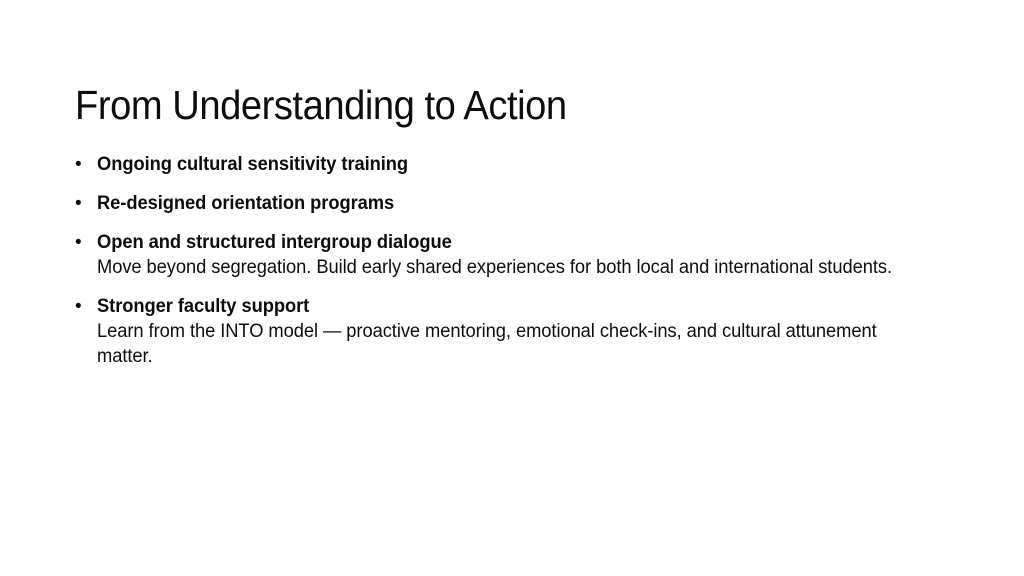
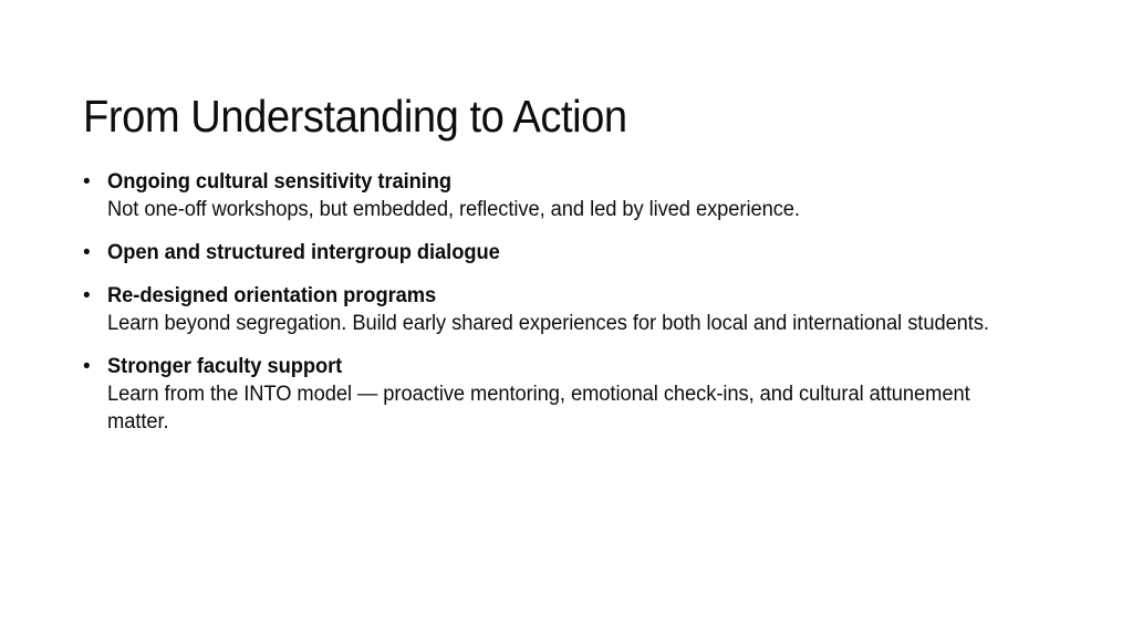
  From Understanding to Action
  •
  Ongoing cultural sensitivity training
+ Not one-off workshops, but embedded, reflective, and led by lived experience.
  •
- Re-designed orientation programs
+ Open and structured intergroup dialogue
  •
- Open and structured intergroup dialogue
+ Re-designed orientation programs
- Move beyond segregation. Build early shared experiences for both local and international students.
+ Learn beyond segregation. Build early shared experiences for both local and international students.
  •
  Stronger faculty support
  Learn from the INTO model — proactive mentoring, emotional check-ins, and cultural attunement matter.
